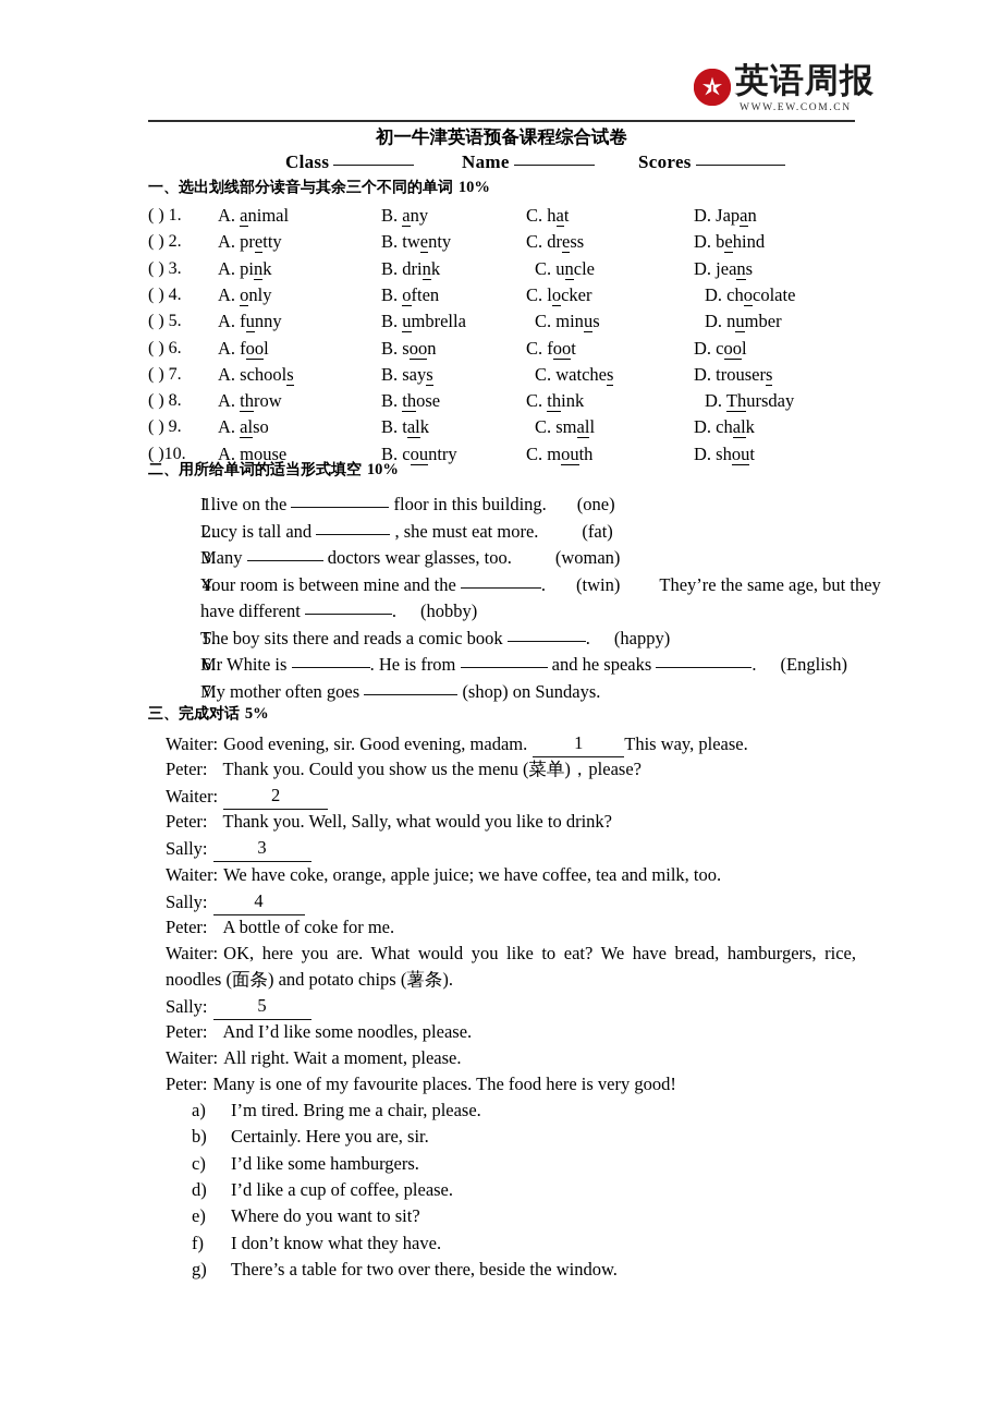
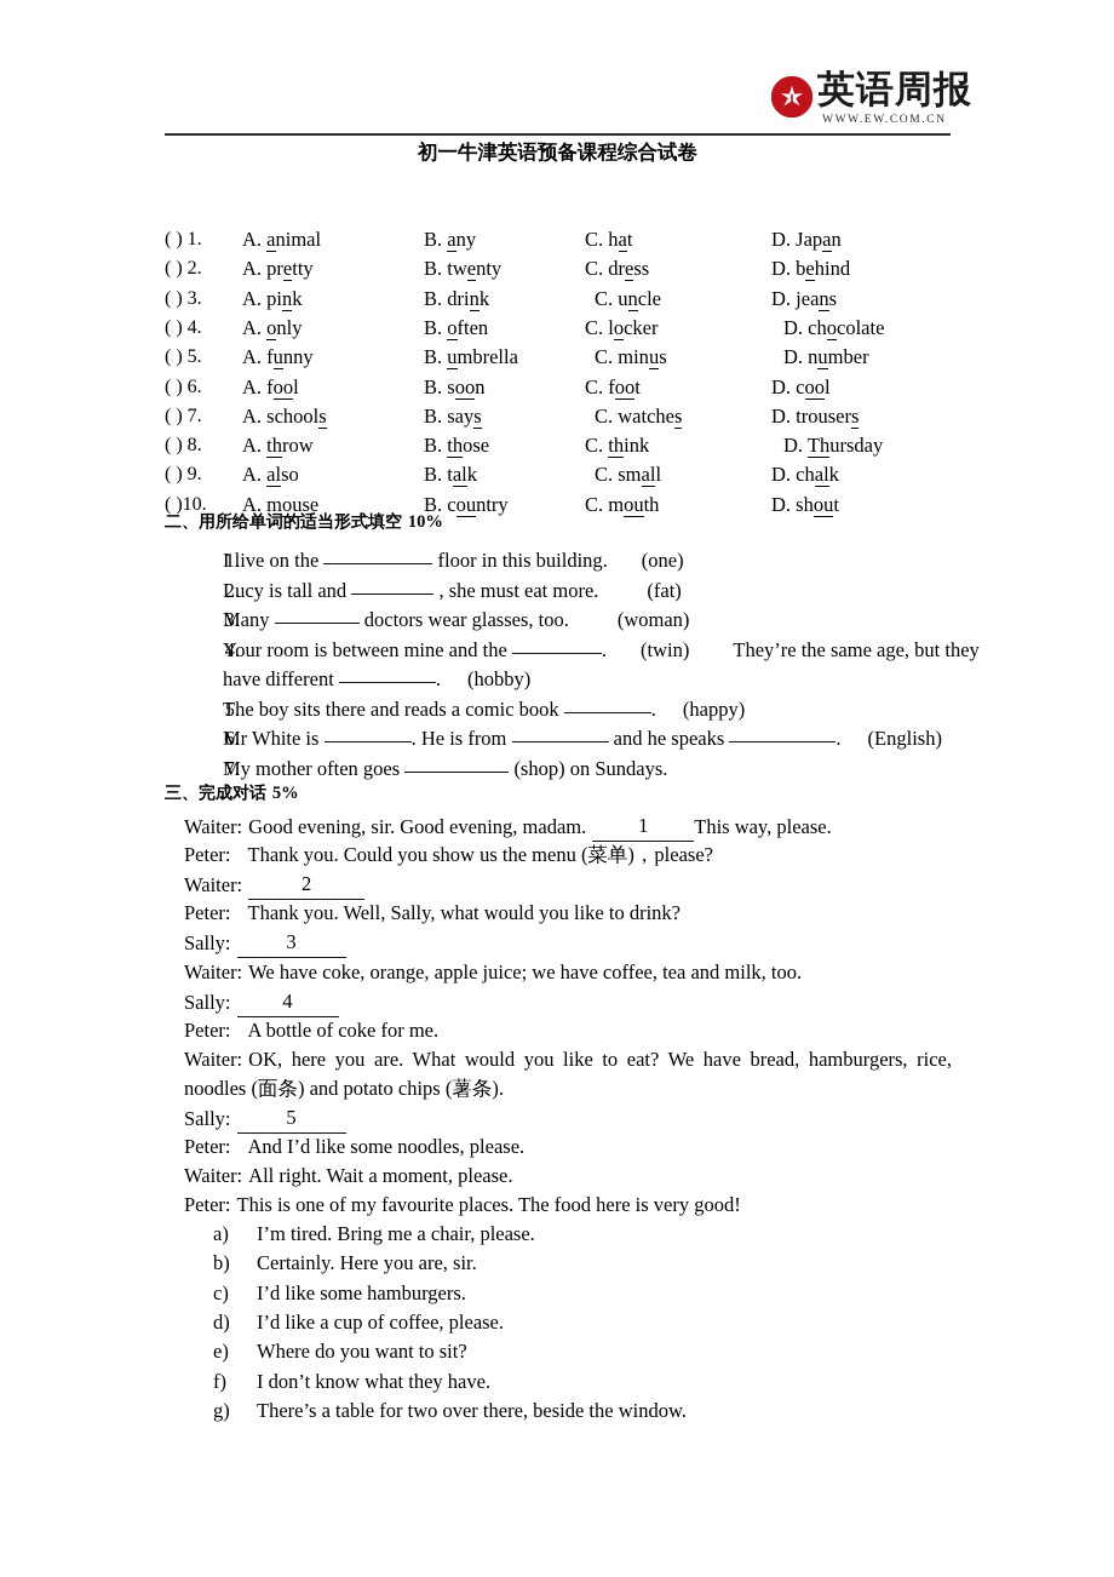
  英语周报
  WWW.EW.COM.CN
  初一牛津英语预备课程综合试卷
- Class
- Name
- Scores
- 一、选出划线部分读音与其余三个不同的单词 10%
  ( ) 1.
  A. animal
  B. any
  C. hat
  D. Japan
  ( ) 2.
  A. pretty
  B. twenty
  C. dress
  D. behind
  ( ) 3.
  A. pink
  B. drink
  C. uncle
  D. jeans
  ( ) 4.
  A. only
  B. often
  C. locker
  D. chocolate
  ( ) 5.
  A. funny
  B. umbrella
  C. minus
  D. number
  ( ) 6.
  A. fool
  B. soon
  C. foot
  D. cool
  ( ) 7.
  A. schools
  B. says
  C. watches
  D. trousers
  ( ) 8.
  A. throw
  B. those
  C. think
  D. Thursday
  ( ) 9.
  A. also
  B. talk
  C. small
  D. chalk
  ( )10.
  A. mouse
  B. country
  C. mouth
  D. shout
  二、用所给单词的适当形式填空 10%
  1.
  I live on the floor in this building. (one)
  2.
  Lucy is tall and , she must eat more. (fat)
  3.
  Many doctors wear glasses, too. (woman)
  4.
  Your room is between mine and the . (twin) They’re the same age, but they
  have different . (hobby)
  5.
  The boy sits there and reads a comic book . (happy)
  6.
  Mr White is . He is from and he speaks . (English)
  7.
  My mother often goes (shop) on Sundays.
  三、完成对话 5%
  Waiter: Good evening, sir. Good evening, madam. 1 This way, please.
  Peter: Thank you. Could you show us the menu (菜单)，please?
  Waiter: 2
  Peter: Thank you. Well, Sally, what would you like to drink?
  Sally: 3
  Waiter: We have coke, orange, apple juice; we have coffee, tea and milk, too.
  Sally: 4
  Peter: A bottle of coke for me.
  Waiter: OK, here you are. What would you like to eat? We have bread, hamburgers, rice,
  noodles (面条) and potato chips (薯条).
  Sally: 5
  Peter: And I’d like some noodles, please.
  Waiter: All right. Wait a moment, please.
- Peter: Many is one of my favourite places. The food here is very good!
+ Peter: This is one of my favourite places. The food here is very good!
  a)
  I’m tired. Bring me a chair, please.
  b)
  Certainly. Here you are, sir.
  c)
  I’d like some hamburgers.
  d)
  I’d like a cup of coffee, please.
  e)
  Where do you want to sit?
  f)
  I don’t know what they have.
  g)
  There’s a table for two over there, beside the window.
